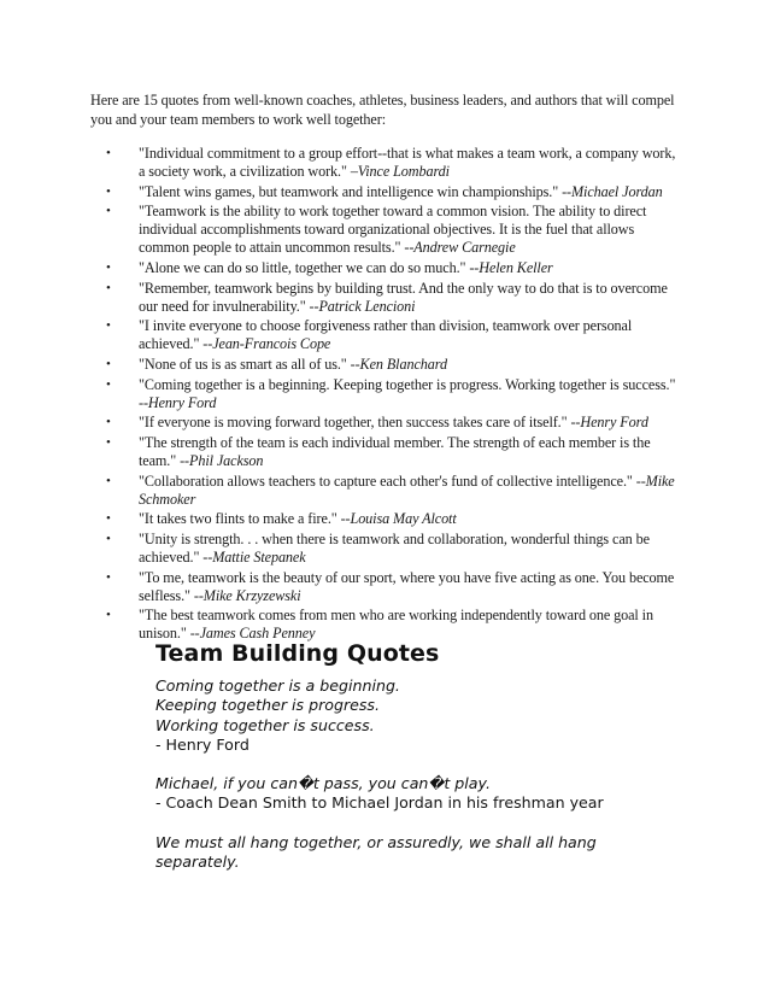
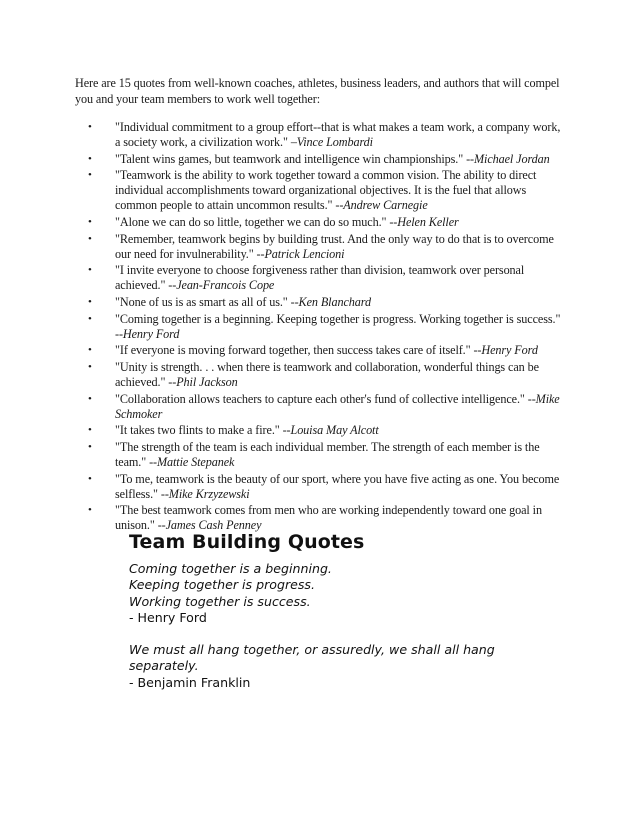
  Here are 15 quotes from well-known coaches, athletes, business leaders, and authors that will compel you and your team members to work well together:
  •
  "Individual commitment to a group effort--that is what makes a team work, a company work, a society work, a civilization work." –Vince Lombardi
  •
  "Talent wins games, but teamwork and intelligence win championships." --Michael Jordan
  •
  "Teamwork is the ability to work together toward a common vision. The ability to direct individual accomplishments toward organizational objectives. It is the fuel that allows common people to attain uncommon results." --Andrew Carnegie
  •
  "Alone we can do so little, together we can do so much." --Helen Keller
  •
  "Remember, teamwork begins by building trust. And the only way to do that is to overcome our need for invulnerability." --Patrick Lencioni
  •
  "I invite everyone to choose forgiveness rather than division, teamwork over personal achieved." --Jean-Francois Cope
  •
  "None of us is as smart as all of us." --Ken Blanchard
  •
  "Coming together is a beginning. Keeping together is progress. Working together is success." --Henry Ford
  •
  "If everyone is moving forward together, then success takes care of itself." --Henry Ford
  •
- "The strength of the team is each individual member. The strength of each member is the team." --Phil Jackson
+ "Unity is strength. . . when there is teamwork and collaboration, wonderful things can be achieved." --Phil Jackson
  •
  "Collaboration allows teachers to capture each other's fund of collective intelligence." --Mike Schmoker
  •
  "It takes two flints to make a fire." --Louisa May Alcott
  •
- "Unity is strength. . . when there is teamwork and collaboration, wonderful things can be achieved." --Mattie Stepanek
+ "The strength of the team is each individual member. The strength of each member is the team." --Mattie Stepanek
  •
  "To me, teamwork is the beauty of our sport, where you have five acting as one. You become selfless." --Mike Krzyzewski
  •
  "The best teamwork comes from men who are working independently toward one goal in unison." --James Cash Penney
  Team Building Quotes
  Coming together is a beginning.
  Keeping together is progress.
  Working together is success.
  - Henry Ford
- Michael, if you can�t pass, you can�t play.
- - Coach Dean Smith to Michael Jordan in his freshman year
  We must all hang together, or assuredly, we shall all hang separately.
+ - Benjamin Franklin
